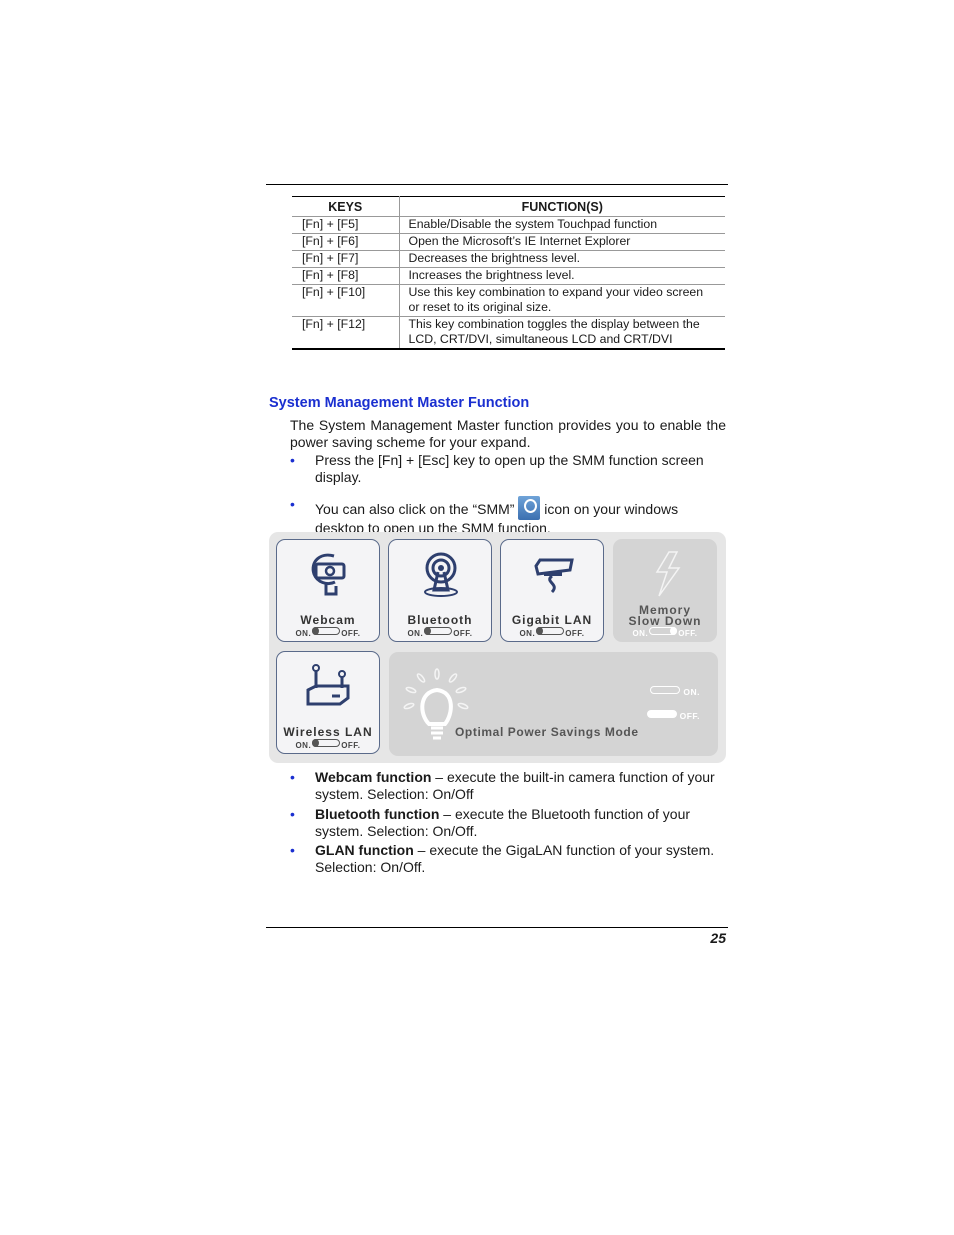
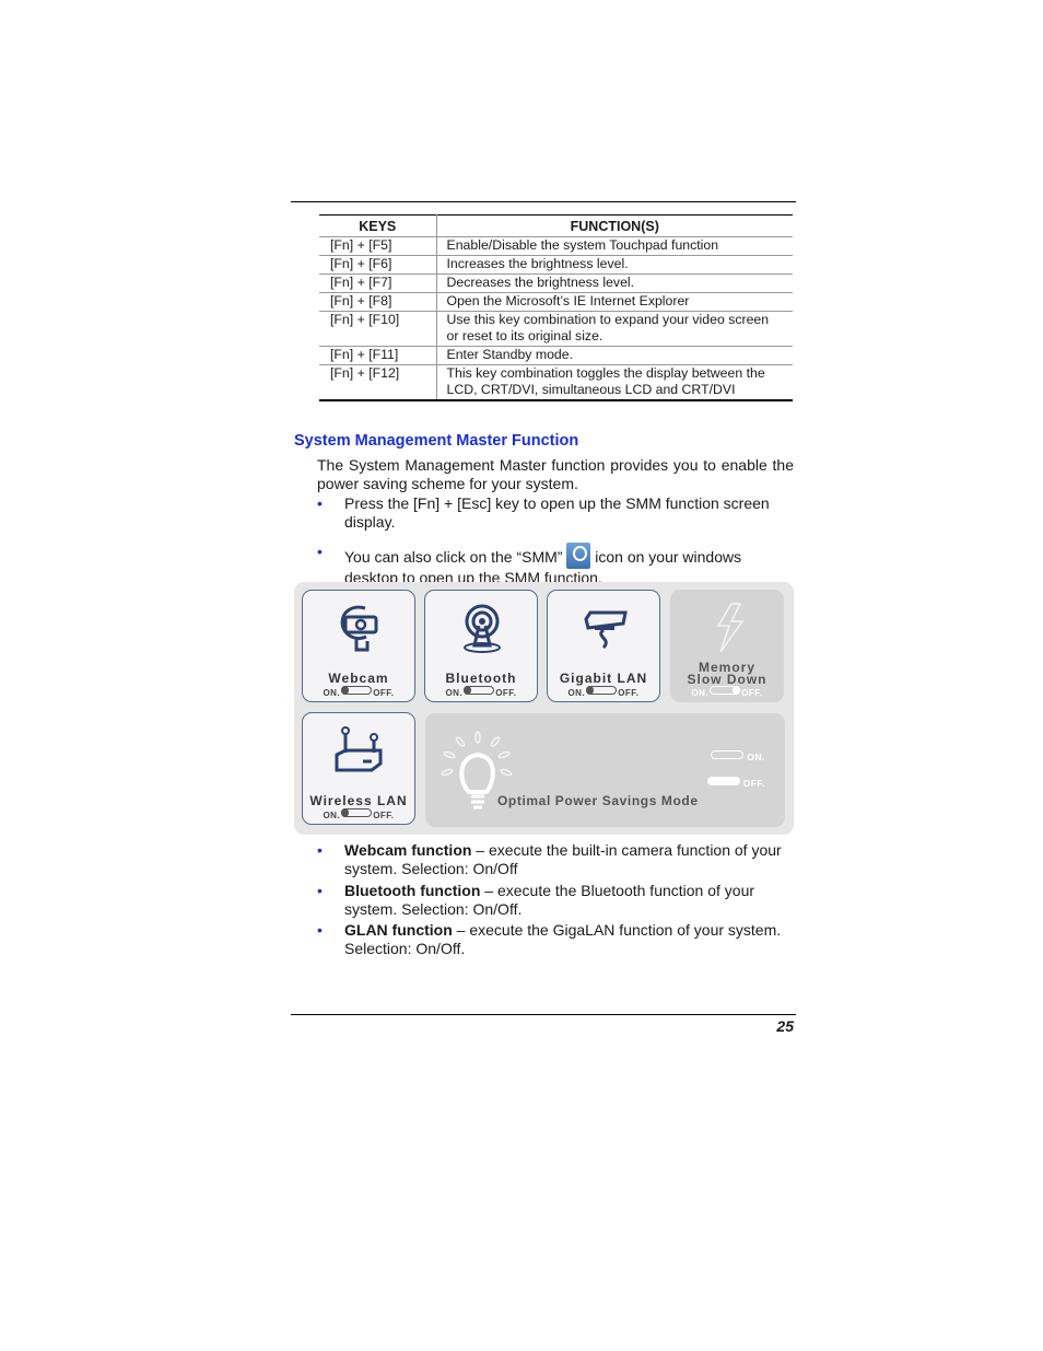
  KEYS	FUNCTION(S)
  [Fn] + [F5]	Enable/Disable the system Touchpad function
- [Fn] + [F6]	Open the Microsoft’s IE Internet Explorer
+ [Fn] + [F6]	Increases the brightness level.
  [Fn] + [F7]	Decreases the brightness level.
- [Fn] + [F8]	Increases the brightness level.
+ [Fn] + [F8]	Open the Microsoft’s IE Internet Explorer
  [Fn] + [F10]	Use this key combination to expand your video screen or reset to its original size.
+ [Fn] + [F11]	Enter Standby mode.
  [Fn] + [F12]	This key combination toggles the display between the LCD, CRT/DVI, simultaneous LCD and CRT/DVI
  System Management Master Function
- The System Management Master function provides you to enable the power saving scheme for your expand.
+ The System Management Master function provides you to enable the power saving scheme for your system.
  •
  Press the [Fn] + [Esc] key to open up the SMM function screen display.
  •
  You can also click on the “SMM” icon on your windows desktop to open up the SMM function.
  Webcam
  ON. OFF.
  Bluetooth
  ON. OFF.
  Gigabit LAN
  ON. OFF.
  Memory
  Slow Down
  ON. OFF.
  Wireless LAN
  ON. OFF.
  Optimal Power Savings Mode
  ON.
  OFF.
  •
  Webcam function – execute the built-in camera function of your system. Selection: On/Off
  •
  Bluetooth function – execute the Bluetooth function of your system. Selection: On/Off.
  •
  GLAN function – execute the GigaLAN function of your system. Selection: On/Off.
  25
